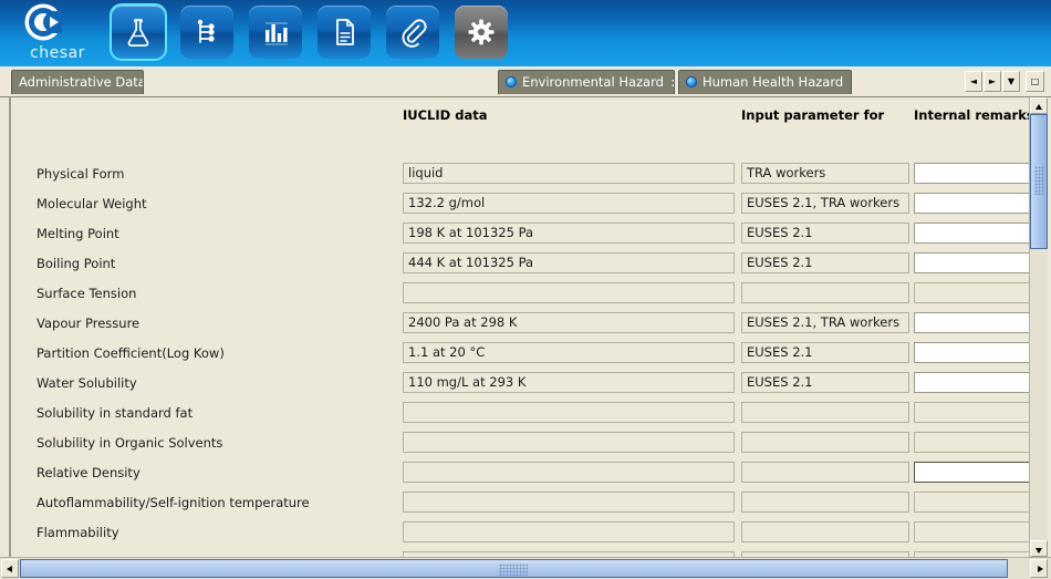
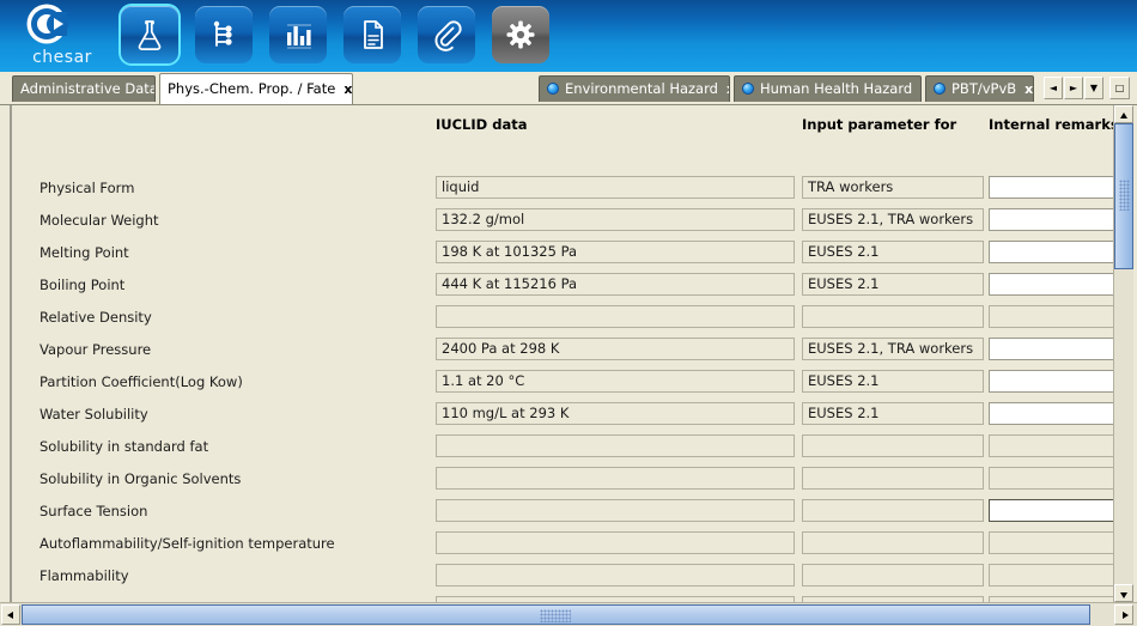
  chesar
  Administrative Data
+ Phys.-Chem. Prop. / Fate x
  Environmental Hazard
  Human Health Hazard
+ PBT/vPvB x
  ◄
  ►
  ▼
  □
  IUCLID data
  Input parameter for
  Internal remark
  Physical Form
  liquid
  TRA workers
  Molecular Weight
  132.2 g/mol
  EUSES 2.1, TRA workers
  Melting Point
  198 K at 101325 Pa
  EUSES 2.1
  Boiling Point
- 444 K at 101325 Pa
+ 444 K at 115216 Pa
  EUSES 2.1
- Surface Tension
+ Relative Density
  Vapour Pressure
  2400 Pa at 298 K
  EUSES 2.1, TRA workers
  Partition Coefficient(Log Kow)
  1.1 at 20 °C
  EUSES 2.1
  Water Solubility
  110 mg/L at 293 K
  EUSES 2.1
  Solubility in standard fat
  Solubility in Organic Solvents
- Relative Density
+ Surface Tension
  Autoflammability/Self-ignition temperature
  Flammability
